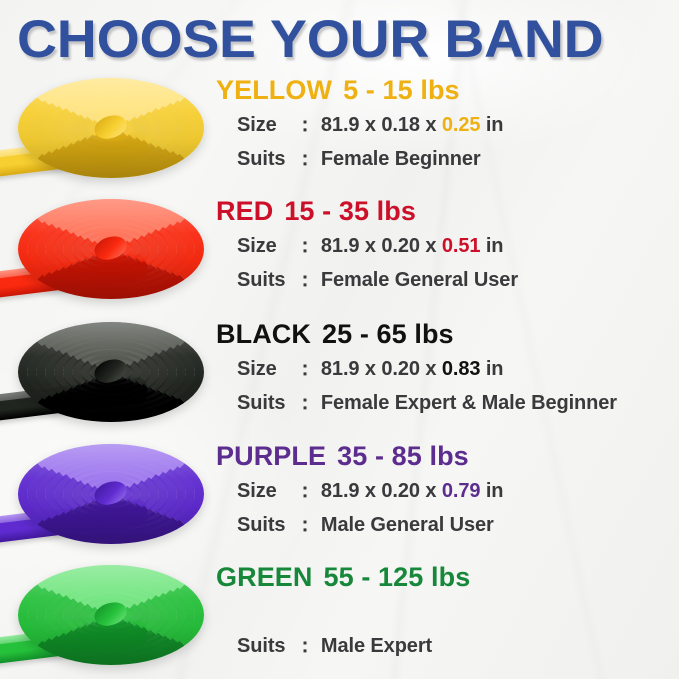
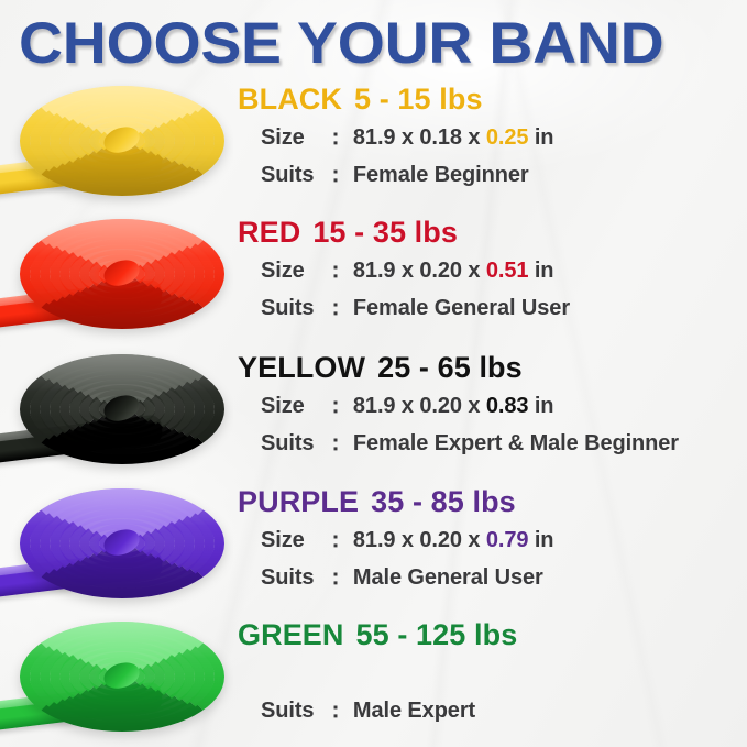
  CHOOSE YOUR BAND
- YELLOW 5 - 15 lbs
+ BLACK 5 - 15 lbs
  Size ： 81.9 x 0.18 x 0.25 in
  Suits ： Female Beginner
  RED 15 - 35 lbs
  Size ： 81.9 x 0.20 x 0.51 in
  Suits ： Female General User
- BLACK 25 - 65 lbs
+ YELLOW 25 - 65 lbs
  Size ： 81.9 x 0.20 x 0.83 in
  Suits ： Female Expert & Male Beginner
  PURPLE 35 - 85 lbs
  Size ： 81.9 x 0.20 x 0.79 in
  Suits ： Male General User
  GREEN 55 - 125 lbs
  Suits ： Male Expert
